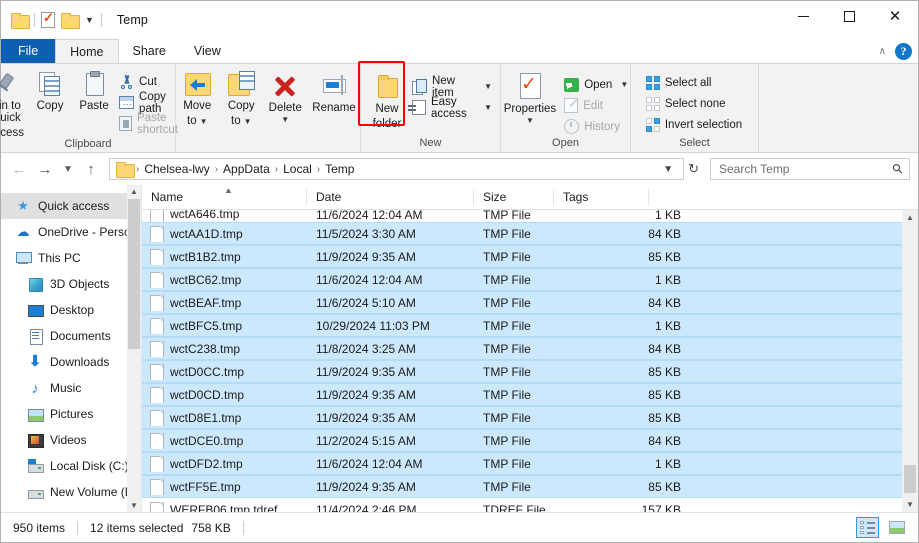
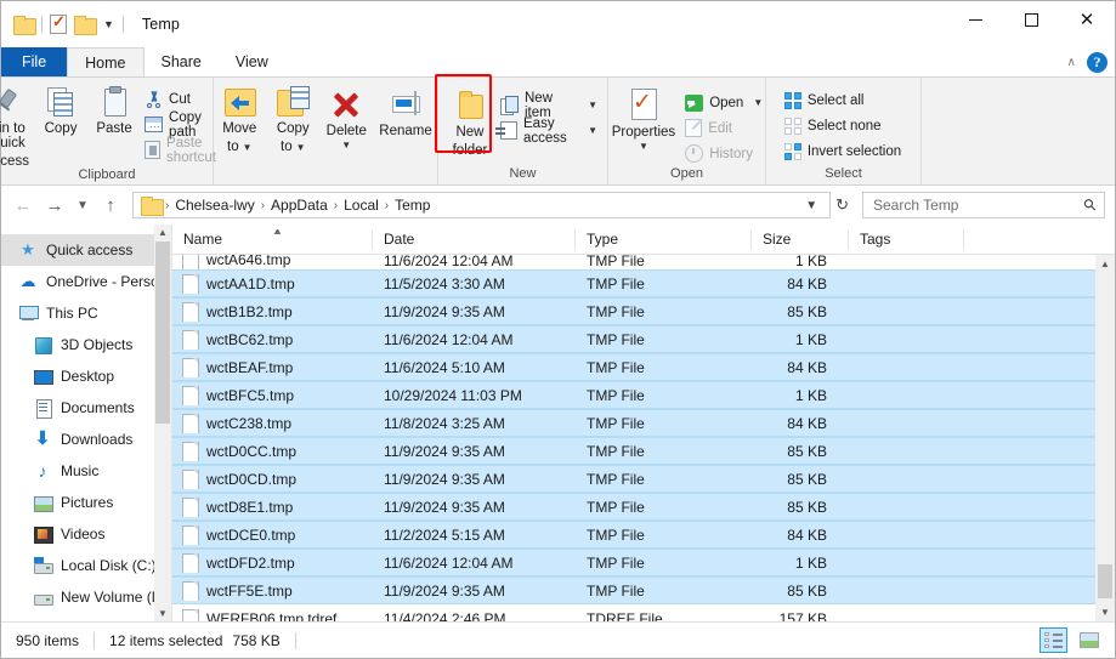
  ▼
  Temp
  ✕
  File
  Home
  Share
  View
  ∧
  ?
  in to uick
  Copy
  Paste
  Cut
  Copy path
  Paste shortcut
  Clipboard
  Move
  to ▼
  Copy
  to ▼
  Delete
  ▼
  Rename
  New
  folder
  New item
  ▼
  Easy access
  ▼
  New
  Properties
  ▼
  Open
  ▼
  Edit
  History
  Open
  Select all
  Select none
  Invert selection
  Select
  ←
  →
  ▼
  ↑
  ›
  Chelsea-lwy
  ›
  AppData
  ›
  Local
  ›
  Temp
  ▼
  ↻
  Search Temp
  ★
  Quick access
  ☁
  OneDrive - Pers
  This PC
  3D Objects
  Desktop
  Documents
  ⬇
  Downloads
  ♪
  Music
  Pictures
  Videos
  Local Disk (C:
  New Volume (
  ▲
  ▼
  ▲
  Name
  Date
+ Type
  Size
  Tags
  wctA646.tmp
  11/6/2024 12:04 AM
  TMP File
  1 KB
  wctAA1D.tmp
  11/5/2024 3:30 AM
  TMP File
  84 KB
  wctB1B2.tmp
  11/9/2024 9:35 AM
  TMP File
  85 KB
  wctBC62.tmp
  11/6/2024 12:04 AM
  TMP File
  1 KB
  wctBEAF.tmp
  11/6/2024 5:10 AM
  TMP File
  84 KB
  wctBFC5.tmp
  10/29/2024 11:03 PM
  TMP File
  1 KB
  wctC238.tmp
  11/8/2024 3:25 AM
  TMP File
  84 KB
  wctD0CC.tmp
  11/9/2024 9:35 AM
  TMP File
  85 KB
  wctD0CD.tmp
  11/9/2024 9:35 AM
  TMP File
  85 KB
  wctD8E1.tmp
  11/9/2024 9:35 AM
  TMP File
  85 KB
  wctDCE0.tmp
  11/2/2024 5:15 AM
  TMP File
  84 KB
  wctDFD2.tmp
  11/6/2024 12:04 AM
  TMP File
  1 KB
  wctFF5E.tmp
  11/9/2024 9:35 AM
  TMP File
  85 KB
  WERFB06.tmp.tdref
  11/4/2024 2:46 PM
  TDREF File
  157 KB
  ▲
  ▼
  950 items
  12 items selected
  758 KB
